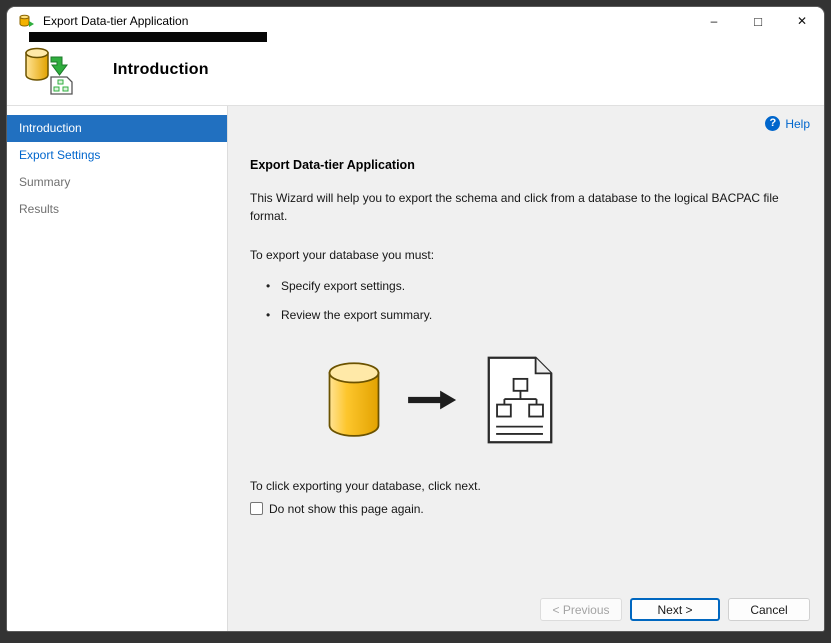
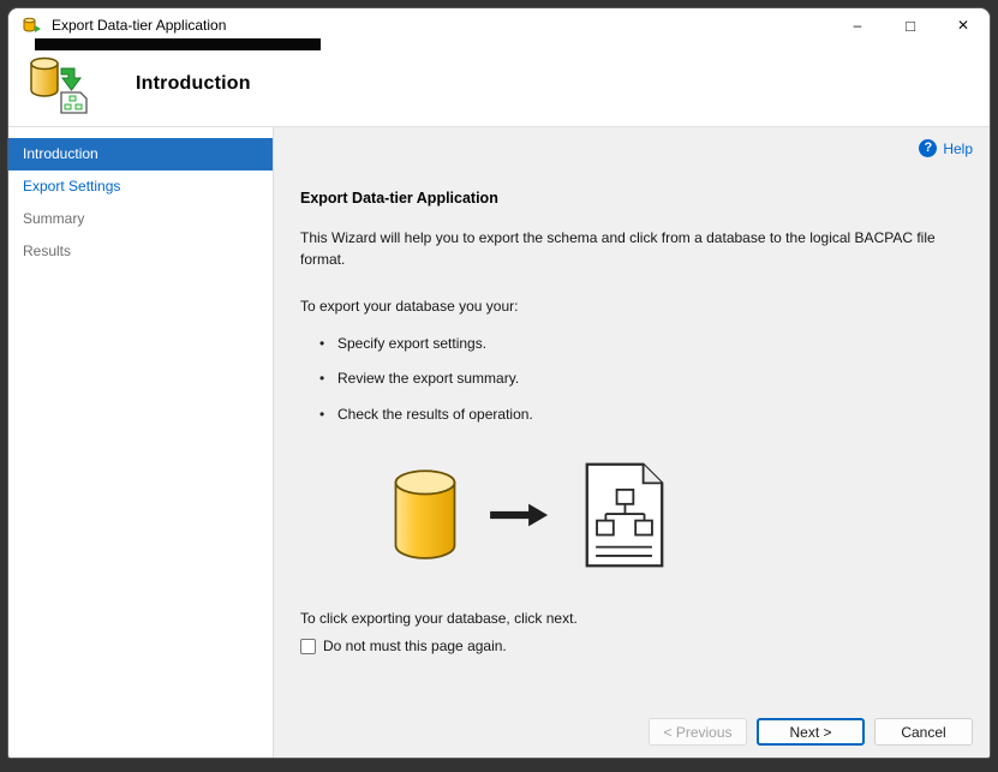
  Export Data-tier Application
  –
  □
  ✕
  Introduction
  Introduction
  Export Settings
  Summary
  Results
  ?
  Help
  Export Data-tier Application
  This Wizard will help you to export the schema and click from a database to the logical BACPAC file format.
- To export your database you must:
+ To export your database you your:
  Specify export settings.
  Review the export summary.
+ Check the results of operation.
  To click exporting your database, click next.
- Do not show this page again.
+ Do not must this page again.
  < Previous
  Next >
  Cancel
